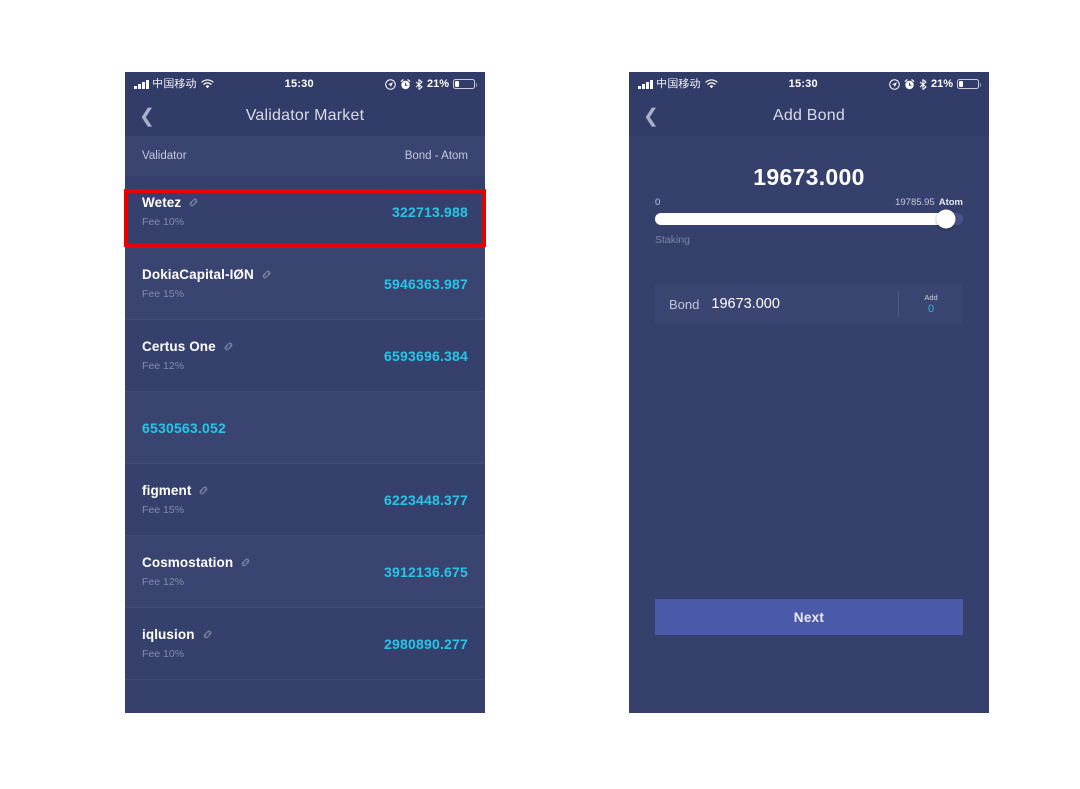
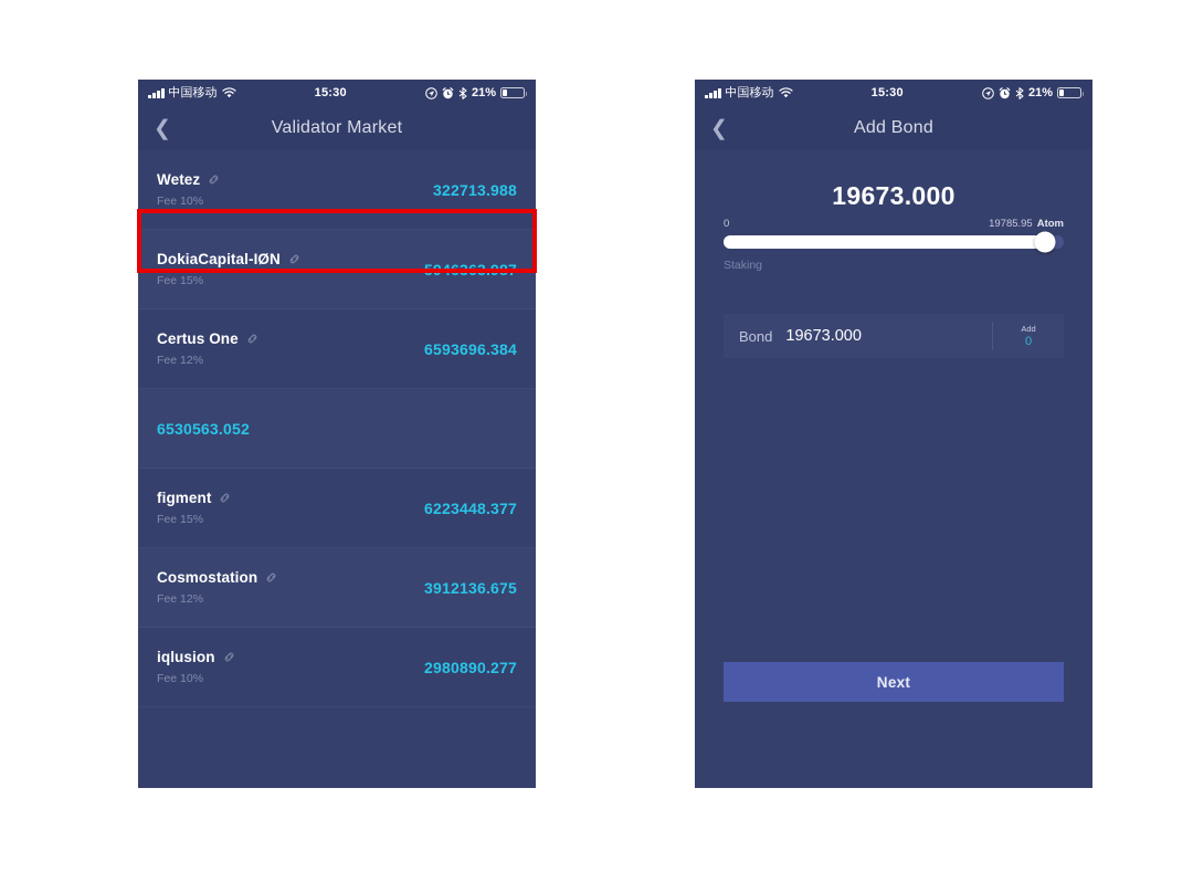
  中国移动
  15:30
  21%
  ❮
  Validator Market
- Validator
- Bond - Atom
  Wetez
  Fee 10%
  322713.988
  DokiaCapital-IØN
  Fee 15%
  5946363.987
  Certus One
  Fee 12%
  6593696.384
  6530563.052
  figment
  Fee 15%
  6223448.377
  Cosmostation
  Fee 12%
  3912136.675
  iqlusion
  Fee 10%
  2980890.277
  中国移动
  15:30
  21%
  ❮
  Add Bond
  19673.000
  0
  19785.95
  Atom
  Staking
  Bond
  19673.000
  Add
  0
  Next
